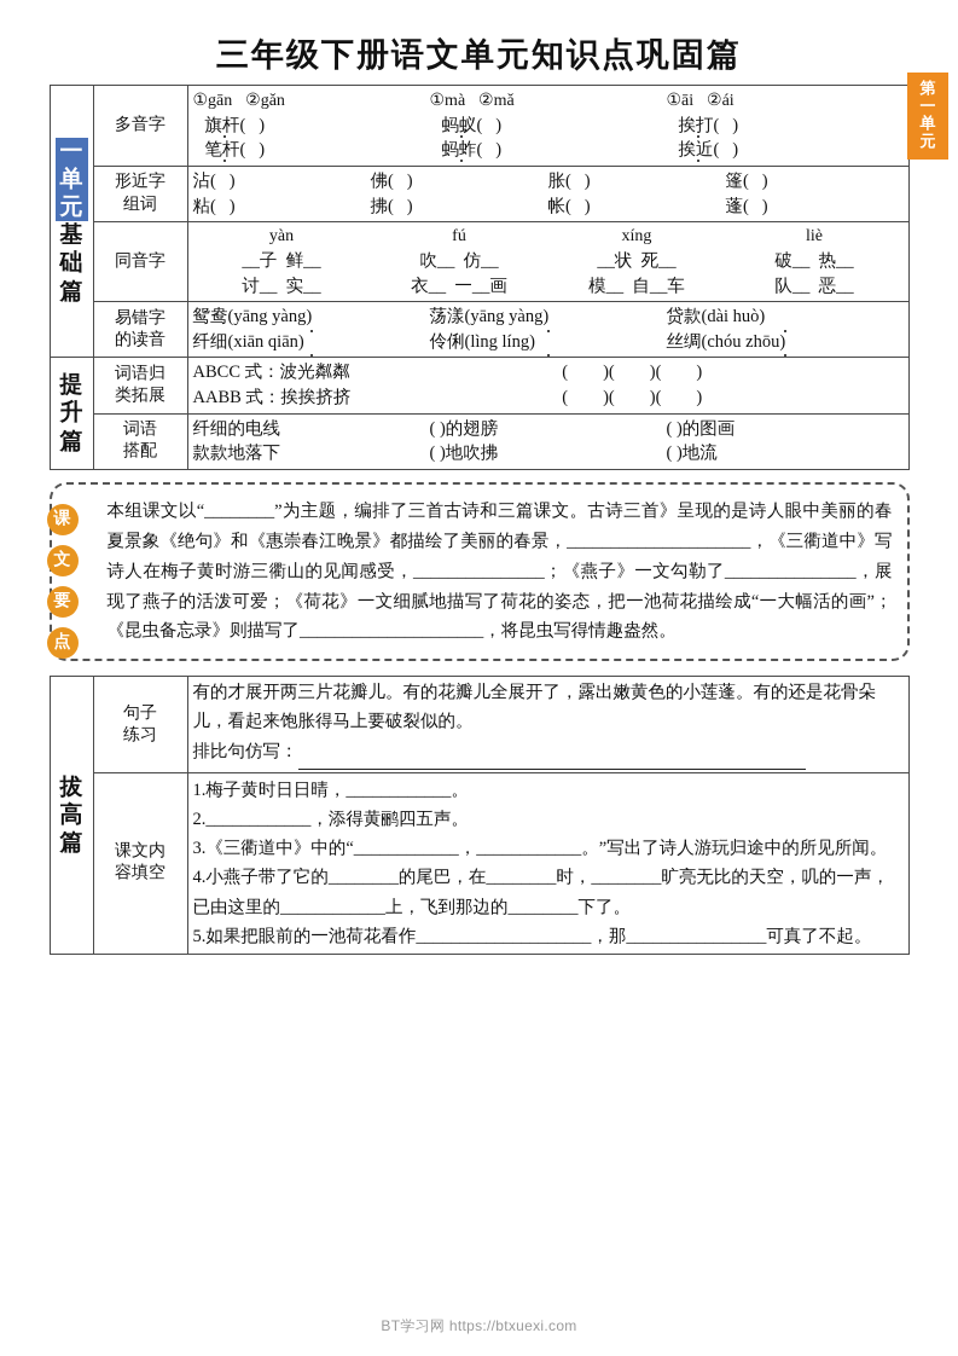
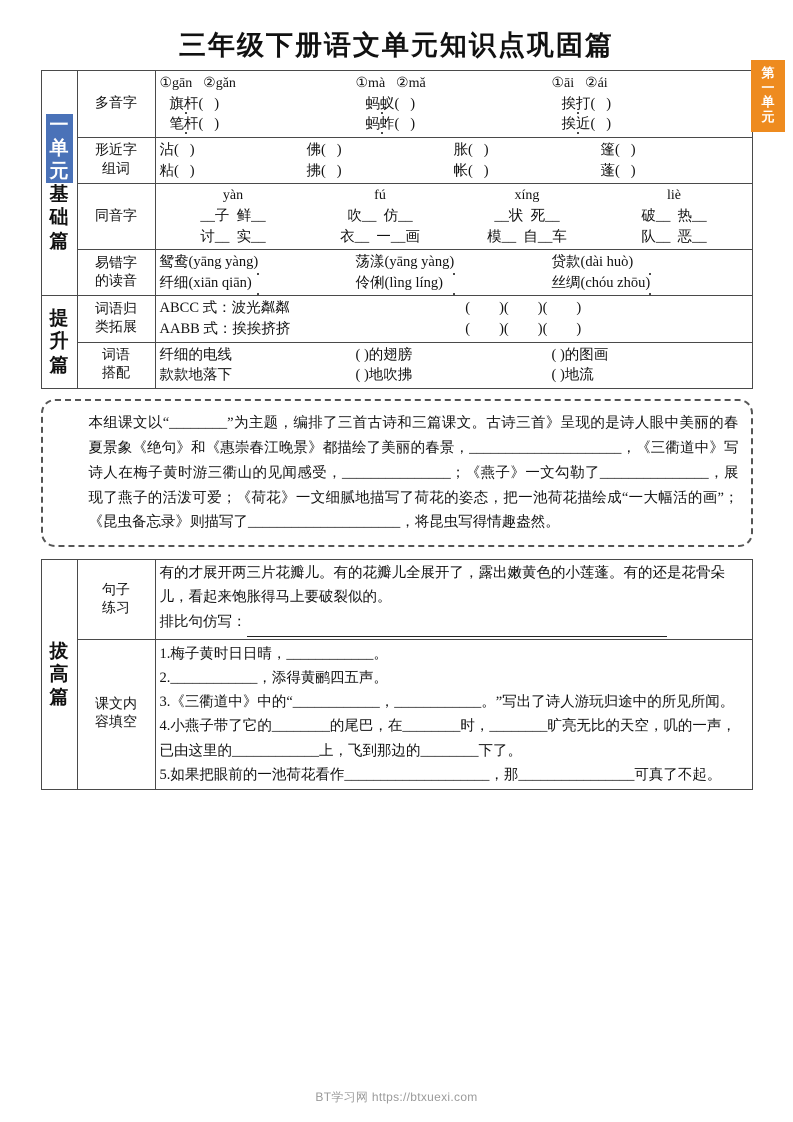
  三年级下册语文单元知识点巩固篇
  第
  一
  单
  元
  一 单 元 基 础 篇	多音字	①gān ②gǎn 旗杆( ) 笔杆( ) ①mà ②mǎ 蚂蚁( ) 蚂蚱( ) ①āi ②ái 挨打( ) 挨近( )
  形近字 组词	沾( ) 粘( ) 佛( ) 拂( ) 胀( ) 帐( ) 篷( ) 蓬( )
  同音字	yàn __子 鲜__ 讨__ 实__ fú 吹__ 仿__ 衣__ 一__画 xíng __状 死__ 模__ 自__车 liè 破__ 热__ 队__ 恶__
  易错字 的读音	鸳鸯(yāng yàng) 纤细(xiān qiān) 荡漾(yāng yàng) 伶俐(lìng líng) 贷款(dài huò) 丝绸(chóu zhōu)
  提 升 篇	词语归 类拓展	ABCC 式：波光粼粼 ( )( )( ) AABB 式：挨挨挤挤 ( )( )( )
  词语 搭配	纤细的电线 ( )的翅膀 ( )的图画 款款地落下 ( )地吹拂 ( )地流
- 课
- 文
- 要
- 点
  本组课文以“________”为主题，编排了三首古诗和三篇课文。古诗三首》呈现的是诗人眼中美丽的春夏景象《绝句》和《惠崇春江晚景》都描绘了美丽的春景，_____________________，《三衢道中》写诗人在梅子黄时游三衢山的见闻感受，_______________；《燕子》一文勾勒了_______________，展现了燕子的活泼可爱；《荷花》一文细腻地描写了荷花的姿态，把一池荷花描绘成“一大幅活的画”；《昆虫备忘录》则描写了_____________________，将昆虫写得情趣盎然。
  拔 高 篇	句子 练习	有的才展开两三片花瓣儿。有的花瓣儿全展开了，露出嫩黄色的小莲蓬。有的还是花骨朵儿，看起来饱胀得马上要破裂似的。 排比句仿写：
  课文内 容填空	1.梅子黄时日日晴，____________。 2.____________，添得黄鹂四五声。 3.《三衢道中》中的“____________，____________。”写出了诗人游玩归途中的所见所闻。 4.小燕子带了它的________的尾巴，在________时，________旷亮无比的天空，叽的一声，已由这里的____________上，飞到那边的________下了。 5.如果把眼前的一池荷花看作____________________，那________________可真了不起。
  BT学习网 https://btxuexi.com
